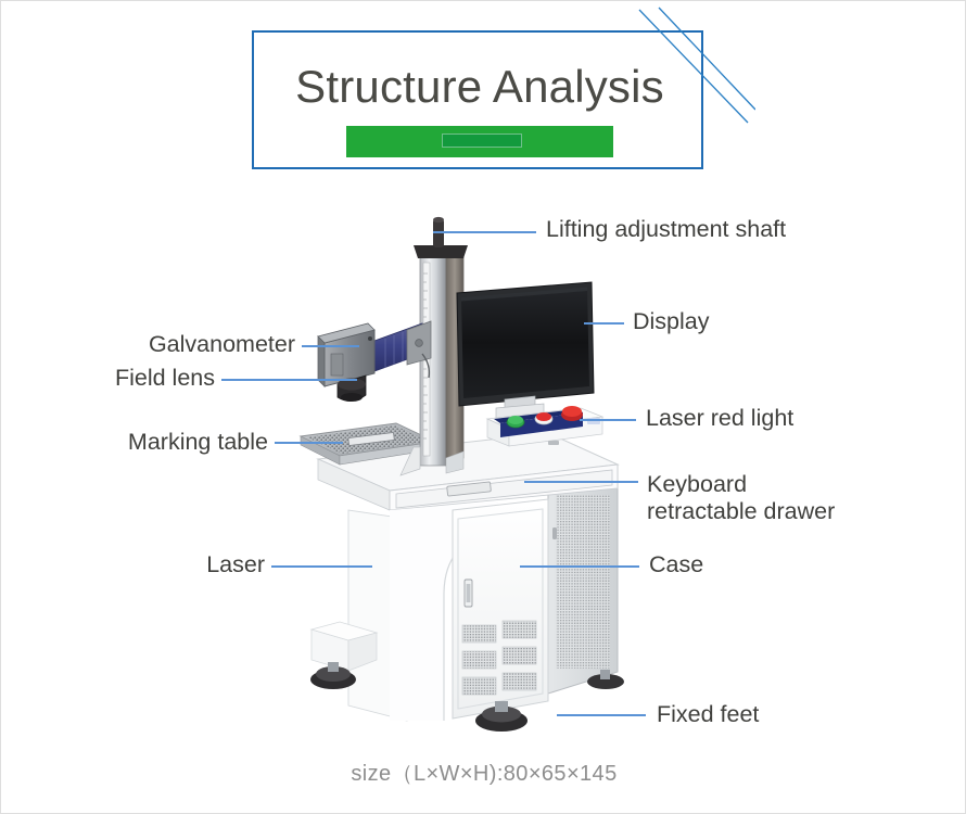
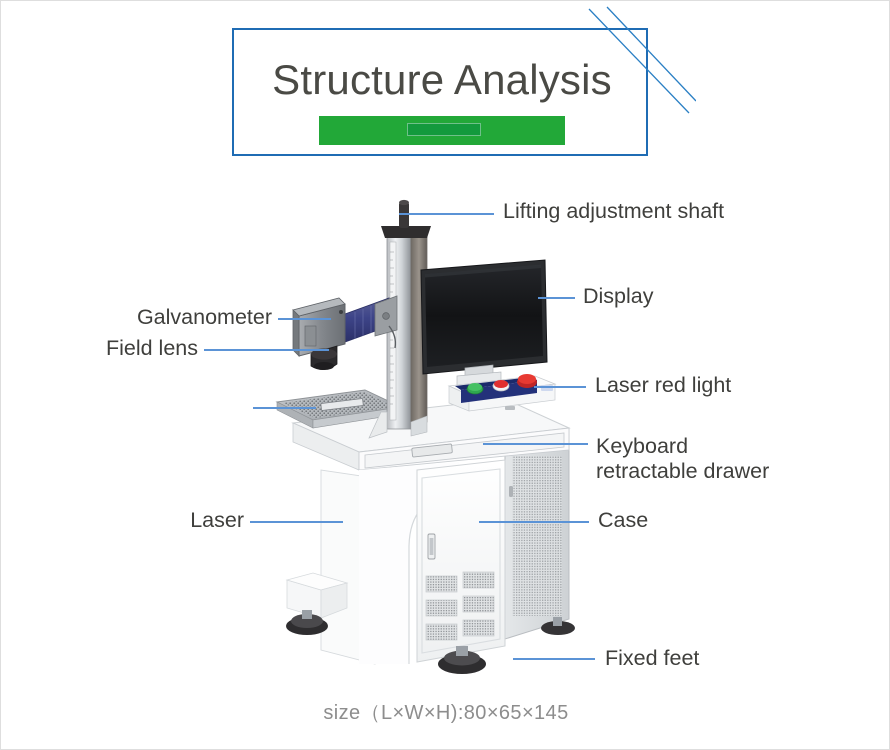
  Structure Analysis
  Lifting adjustment shaft
  Display
  Galvanometer
  Field lens
  Laser red light
- Marking table
  Keyboard
  retractable drawer
  Laser
  Case
  Fixed feet
  size（L×W×H):80×65×145
